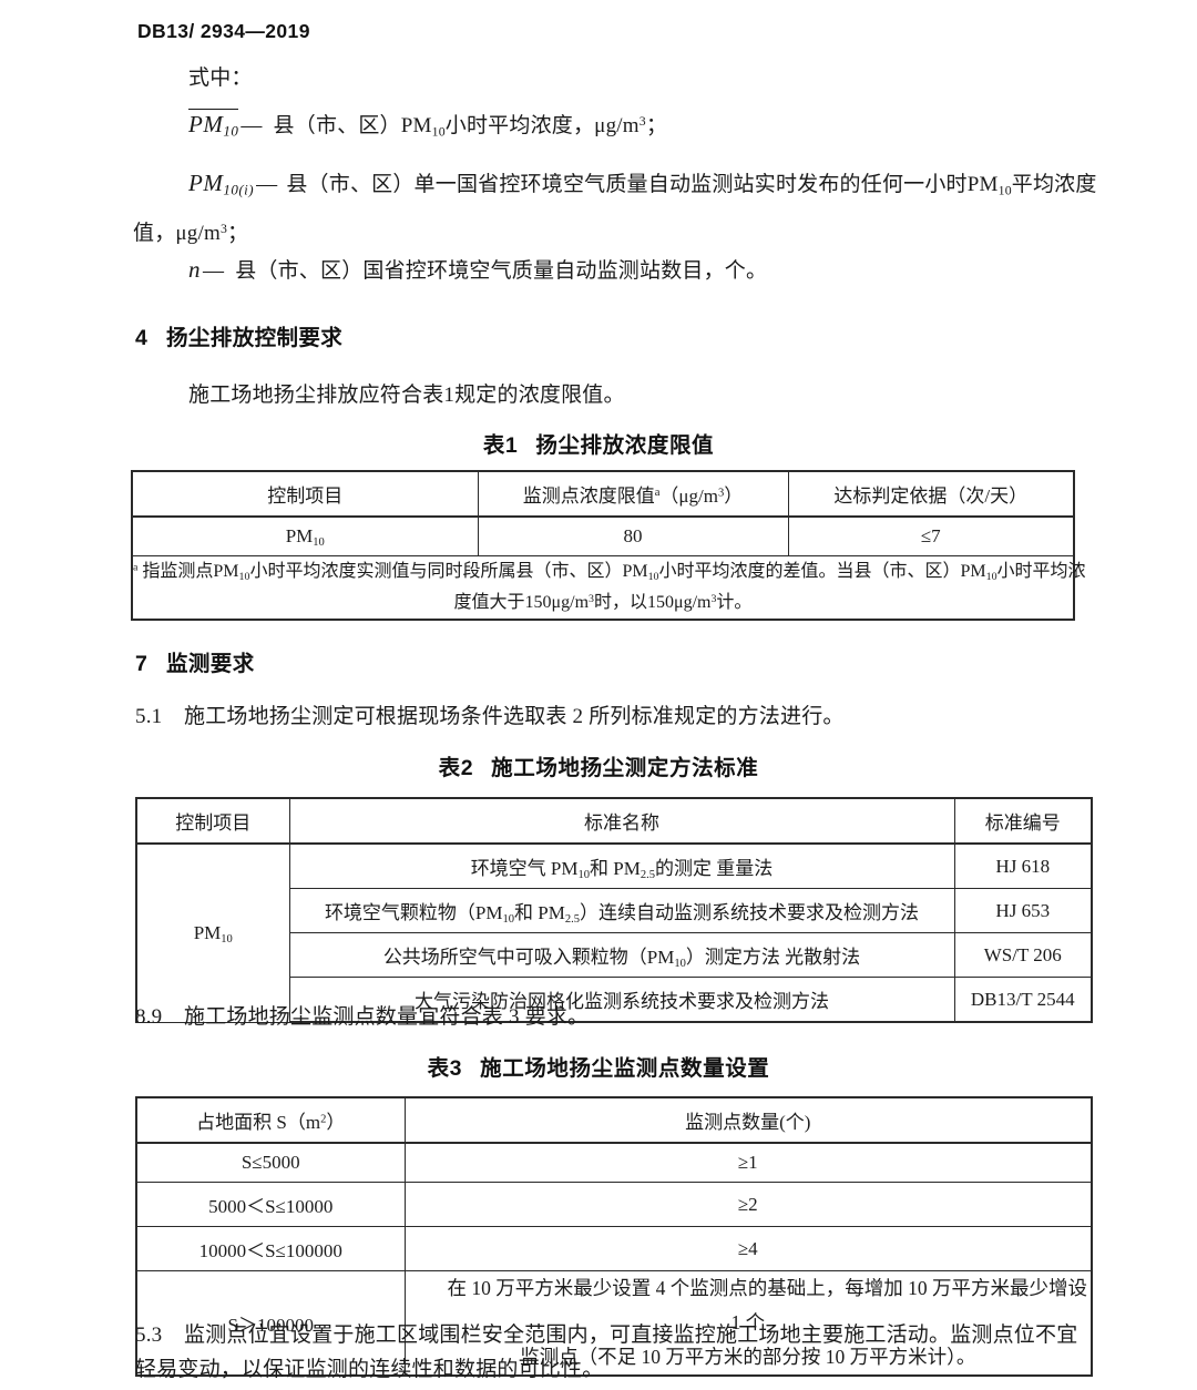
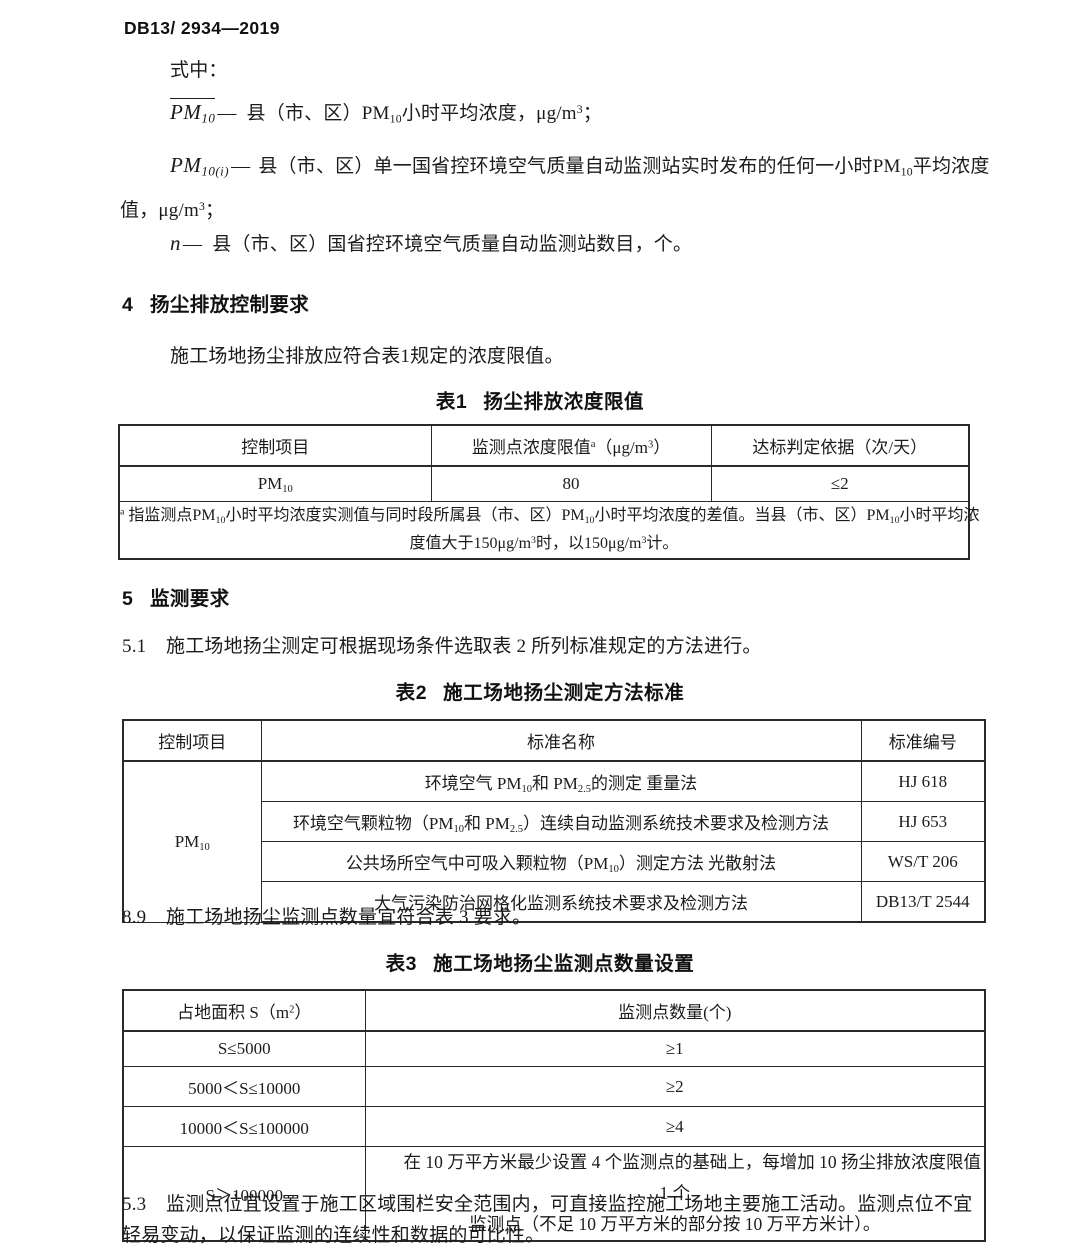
  DB13/ 2934—2019
  式中：
  PM10 — 县（市、区）PM10小时平均浓度，μg/m3；
  PM10(i) — 县（市、区）单一国省控环境空气质量自动监测站实时发布的任何一小时PM10平均浓度
  值，μg/m3；
  n— 县（市、区）国省控环境空气质量自动监测站数目，个。
  4 扬尘排放控制要求
  施工场地扬尘排放应符合表1规定的浓度限值。
  表1 扬尘排放浓度限值
  控制项目	监测点浓度限值a（μg/m3）	达标判定依据（次/天）
- PM10	80	≤7
+ PM10	80	≤2
  a 指监测点PM10小时平均浓度实测值与同时段所属县（市、区）PM10小时平均浓度的差值。当县（市、区）PM10小时平均浓 度值大于150μg/m3时，以150μg/m3计。
- 7 监测要求
+ 5 监测要求
  5.1 施工场地扬尘测定可根据现场条件选取表 2 所列标准规定的方法进行。
  表2 施工场地扬尘测定方法标准
  控制项目	标准名称	标准编号
  PM10	环境空气 PM10和 PM2.5的测定 重量法	HJ 618
  环境空气颗粒物（PM10和 PM2.5）连续自动监测系统技术要求及检测方法	HJ 653
  公共场所空气中可吸入颗粒物（PM10）测定方法 光散射法	WS/T 206
  大气污染防治网格化监测系统技术要求及检测方法	DB13/T 2544
  8.9 施工场地扬尘监测点数量宜符合表 3 要求。
  表3 施工场地扬尘监测点数量设置
  占地面积 S（m2）	监测点数量(个)
  S≤5000	≥1
  5000＜S≤10000	≥2
  10000＜S≤100000	≥4
- S＞100000	在 10 万平方米最少设置 4 个监测点的基础上，每增加 10 万平方米最少增设 1 个 监测点（不足 10 万平方米的部分按 10 万平方米计）。
+ S＞100000	在 10 万平方米最少设置 4 个监测点的基础上，每增加 10 扬尘排放浓度限值 1 个 监测点（不足 10 万平方米的部分按 10 万平方米计）。
  5.3 监测点位宜设置于施工区域围栏安全范围内，可直接监控施工场地主要施工活动。监测点位不宜
  轻易变动，以保证监测的连续性和数据的可比性。
